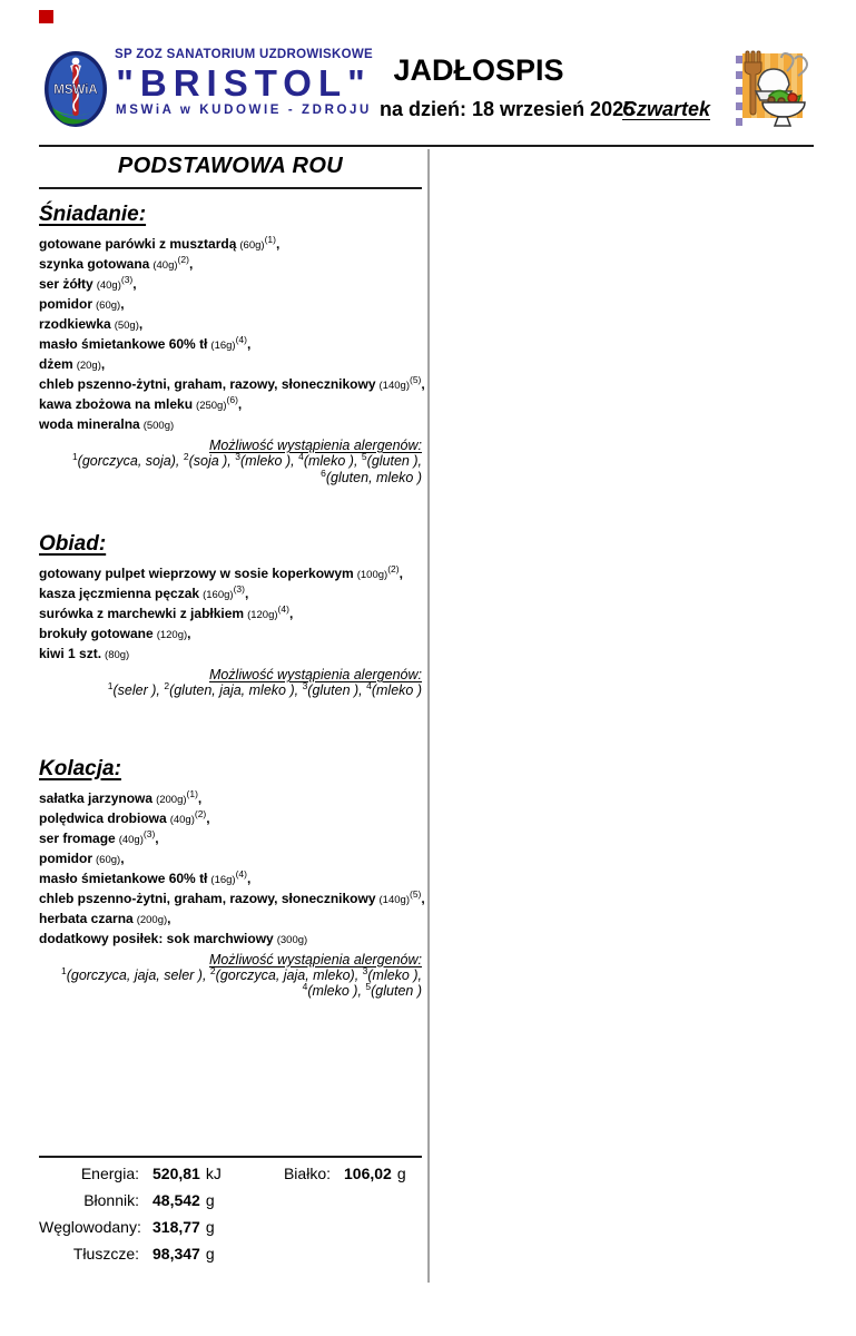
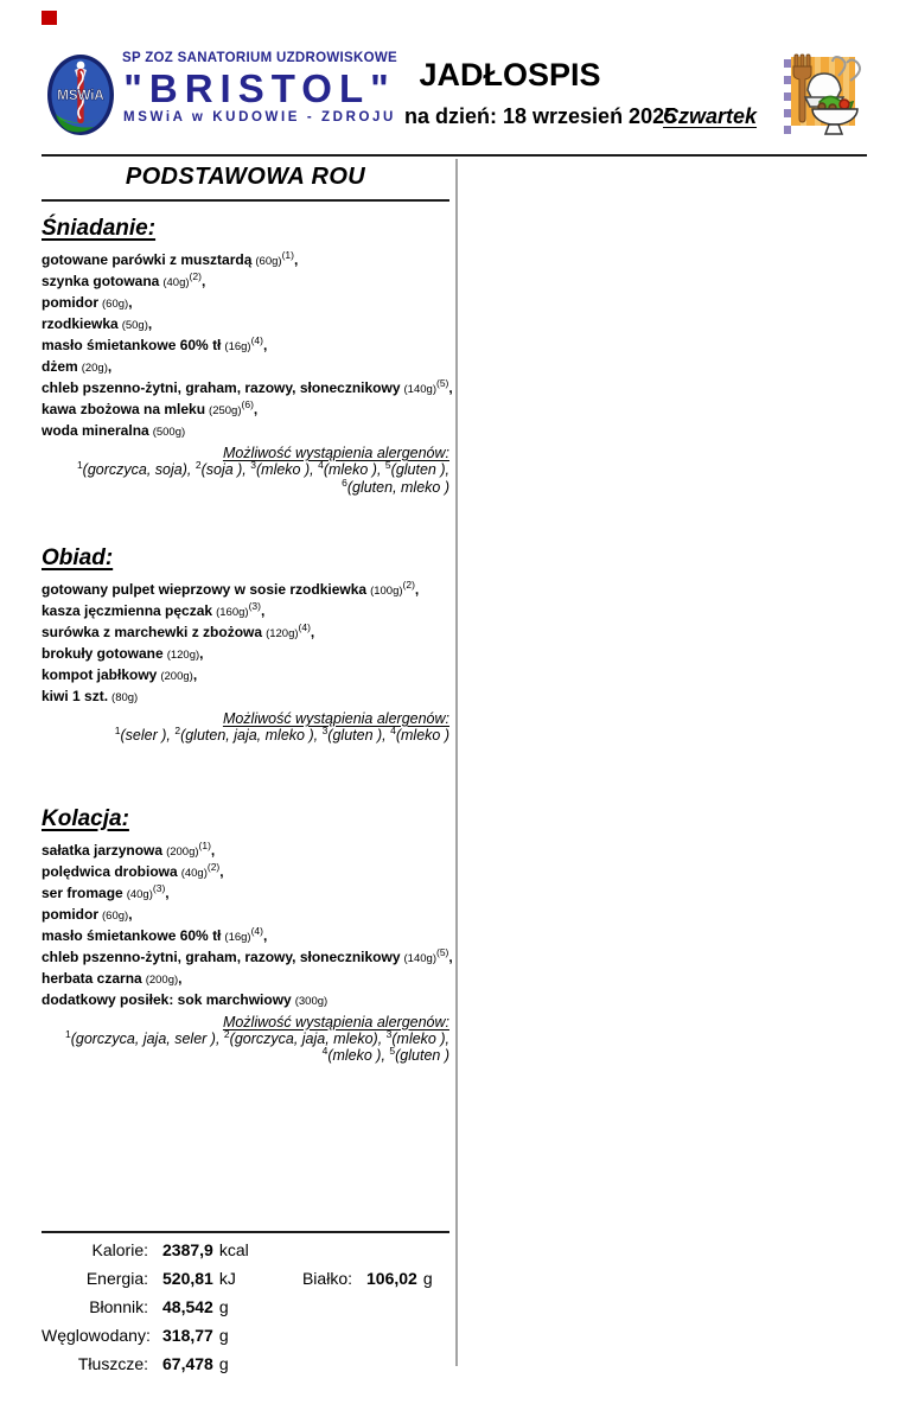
  MSWiA
  SP ZOZ SANATORIUM UZDROWISKOWE
  "BRISTOL"
  MSWiA w KUDOWIE - ZDROJU
  JADŁOSPIS
  na dzień: 18 wrzesień 2025
  Czwartek
  PODSTAWOWA ROU
  Śniadanie:
  gotowane parówki z musztardą (60g)(1),
  szynka gotowana (40g)(2),
- ser żółty (40g)(3),
  pomidor (60g),
  rzodkiewka (50g),
  masło śmietankowe 60% tł (16g)(4),
  dżem (20g),
  chleb pszenno-żytni, graham, razowy, słonecznikowy (140g)(5),
  kawa zbożowa na mleku (250g)(6),
  woda mineralna (500g)
  Możliwość wystąpienia alergenów:
  1(gorczyca, soja), 2(soja ), 3(mleko ), 4(mleko ), 5(gluten ), 6(gluten, mleko )
  Obiad:
- gotowany pulpet wieprzowy w sosie koperkowym (100g)(2),
+ gotowany pulpet wieprzowy w sosie rzodkiewka (100g)(2),
  kasza jęczmienna pęczak (160g)(3),
- surówka z marchewki z jabłkiem (120g)(4),
+ surówka z marchewki z zbożowa (120g)(4),
  brokuły gotowane (120g),
+ kompot jabłkowy (200g),
  kiwi 1 szt. (80g)
  Możliwość wystąpienia alergenów:
  1(seler ), 2(gluten, jaja, mleko ), 3(gluten ), 4(mleko )
  Kolacja:
  sałatka jarzynowa (200g)(1),
  polędwica drobiowa (40g)(2),
  ser fromage (40g)(3),
  pomidor (60g),
  masło śmietankowe 60% tł (16g)(4),
  chleb pszenno-żytni, graham, razowy, słonecznikowy (140g)(5),
  herbata czarna (200g),
  dodatkowy posiłek: sok marchwiowy (300g)
  Możliwość wystąpienia alergenów:
  1(gorczyca, jaja, seler ), 2(gorczyca, jaja, mleko), 3(mleko ), 4(mleko ), 5(gluten )
+ Kalorie:
+ 2387,9
+ kcal
  Energia:
  520,81
  kJ
  Białko:
  106,02
  g
  Błonnik:
  48,542
  g
  Węglowodany:
  318,77
  g
  Tłuszcze:
- 98,347
+ 67,478
  g
